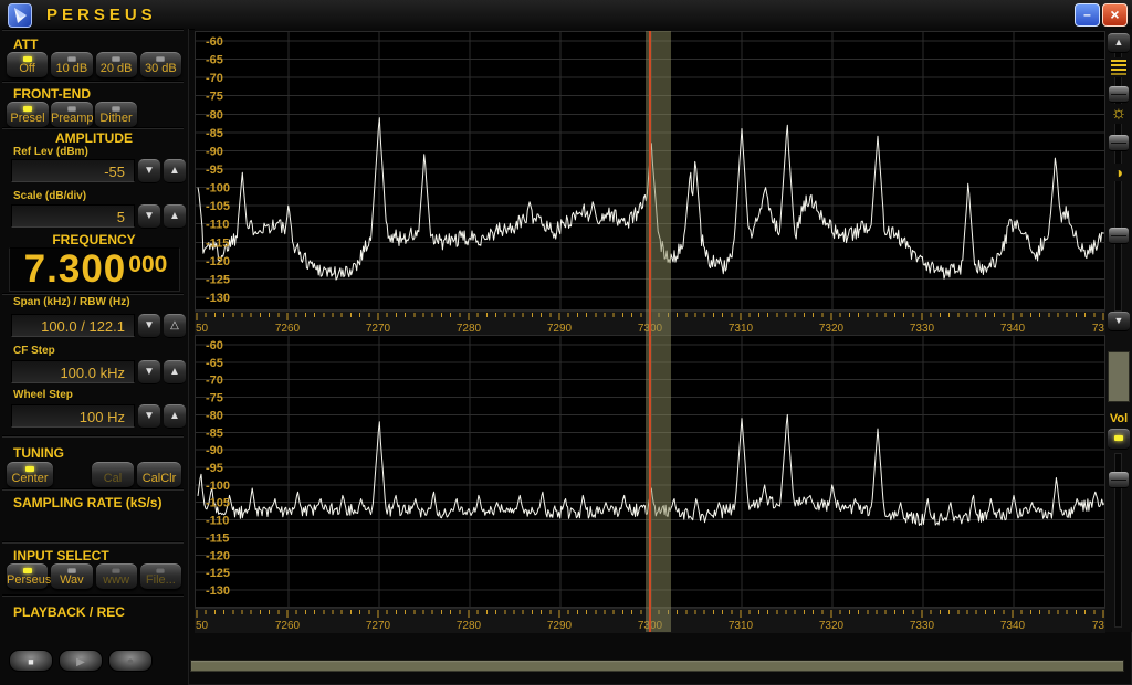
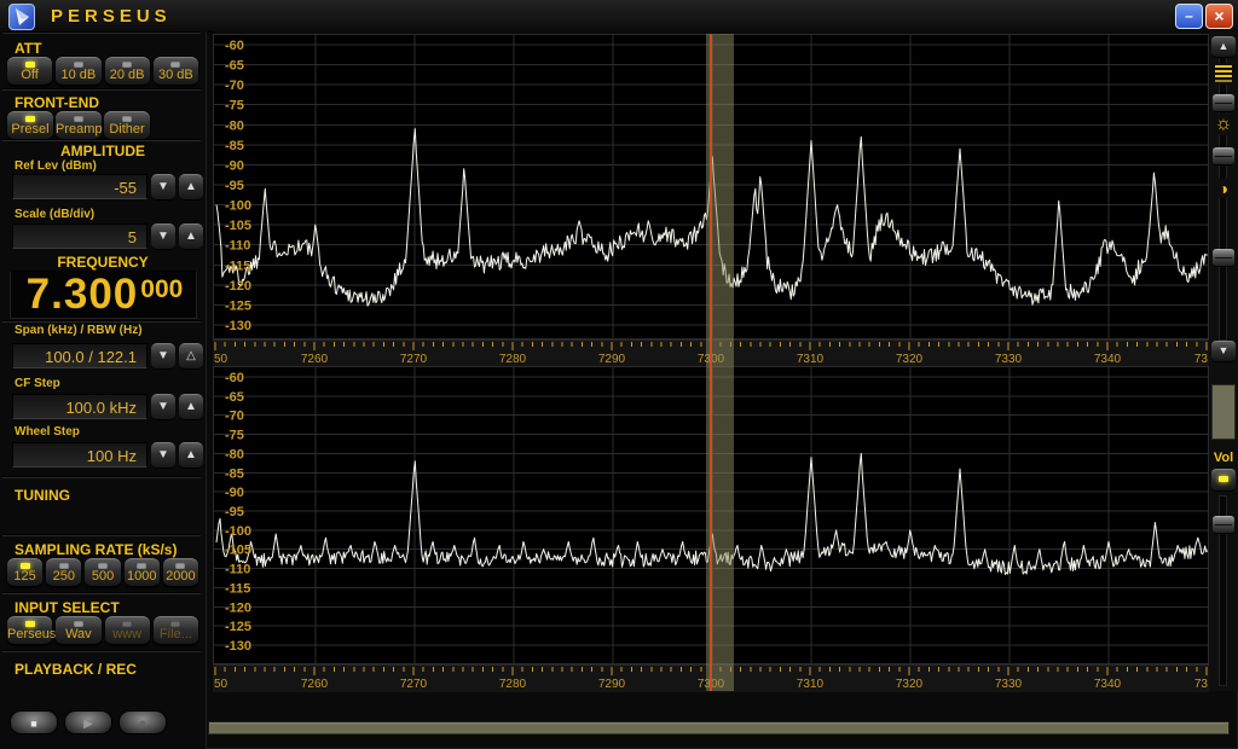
  PERSEUS
  –
  ×
  ATT
  Off
  10 dB
  20 dB
  30 dB
  FRONT-END
  Presel
  Preamp
  Dither
  AMPLITUDE
  Ref Lev (dBm)
  -55
  ▼
  ▲
  Scale (dB/div)
  5
  ▼
  ▲
  FREQUENCY
  7.300000
  Span (kHz) / RBW (Hz)
  100.0 / 122.1
  ▼
  △
  CF Step
  100.0 kHz
  ▼
  ▲
  Wheel Step
  100 Hz
  ▼
  ▲
  TUNING
- Center
- Cal
- CalClr
  SAMPLING RATE (kS/s)
+ 125
+ 250
+ 500
+ 1000
+ 2000
  INPUT SELECT
  Perseus
  Wav
  www
  File...
  PLAYBACK / REC
  -60
  -65
  -70
  -75
  -80
  -85
  -90
  -95
  -100
  -105
  -110
  -115
  -120
  -125
  -130
  50
  7260
  7270
  7280
  7290
  7300
  7310
  7320
  7330
  7340
  73
  -60
  -65
  -70
  -75
  -80
  -85
  -90
  -95
  -100
  -105
  -110
  -115
  -120
  -125
  -130
  50
  7260
  7270
  7280
  7290
  7300
  7310
  7320
  7330
  7340
  73
  ▲
  ☼
  ◑
  ▼
  Vol
  ■
  ▶
  ●
